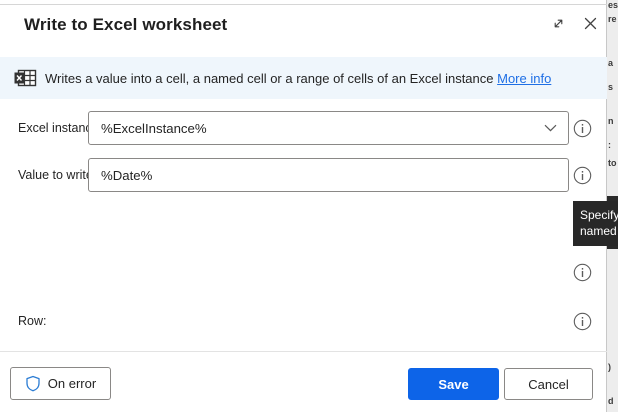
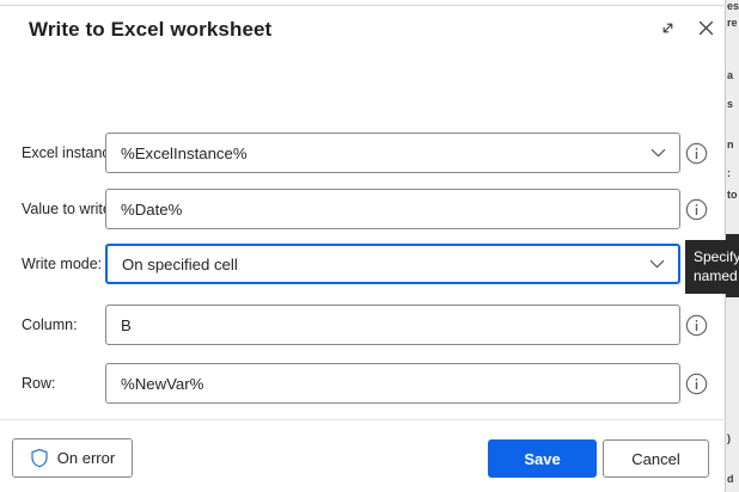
  es
  re
  a
  s
  n
  :
  to
  )
  d
  Write to Excel worksheet
- Writes a value into a cell, a named cell or a range of cells of an Excel instance More info
  Excel instan
  %ExcelInstance%
  Value to writ
  %Date%
+ Write mode:
+ On specified cell
+ Column:
+ B
  Row:
+ %NewVar%
  On error
  Save
  Cancel
  Specify
  named
